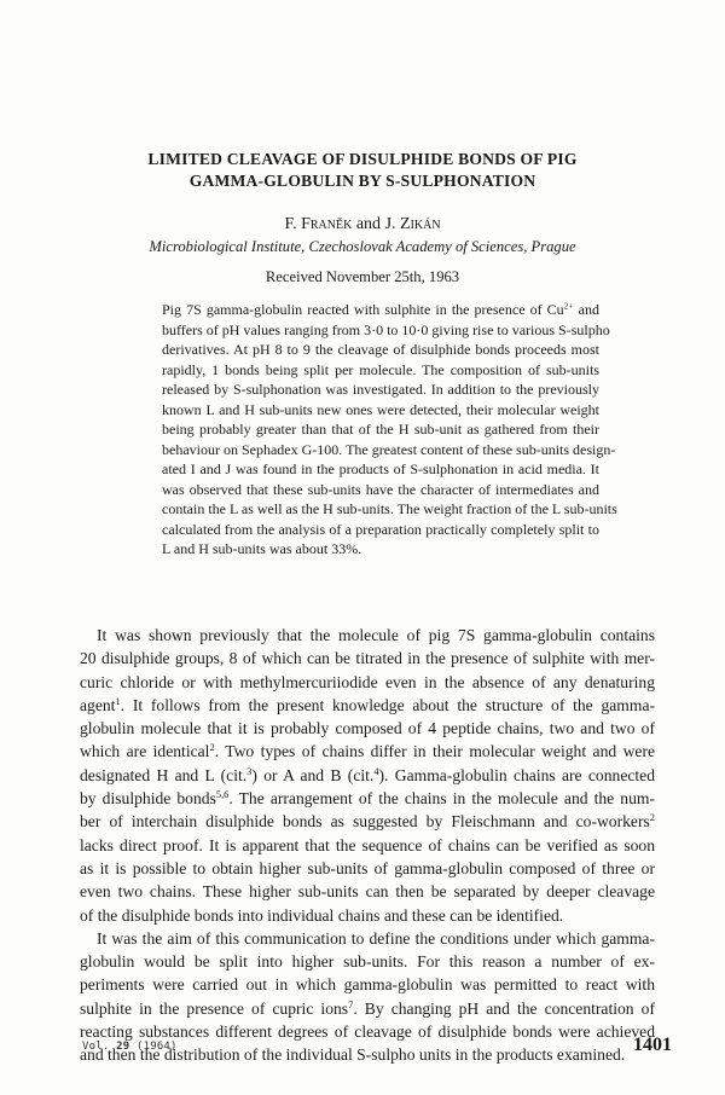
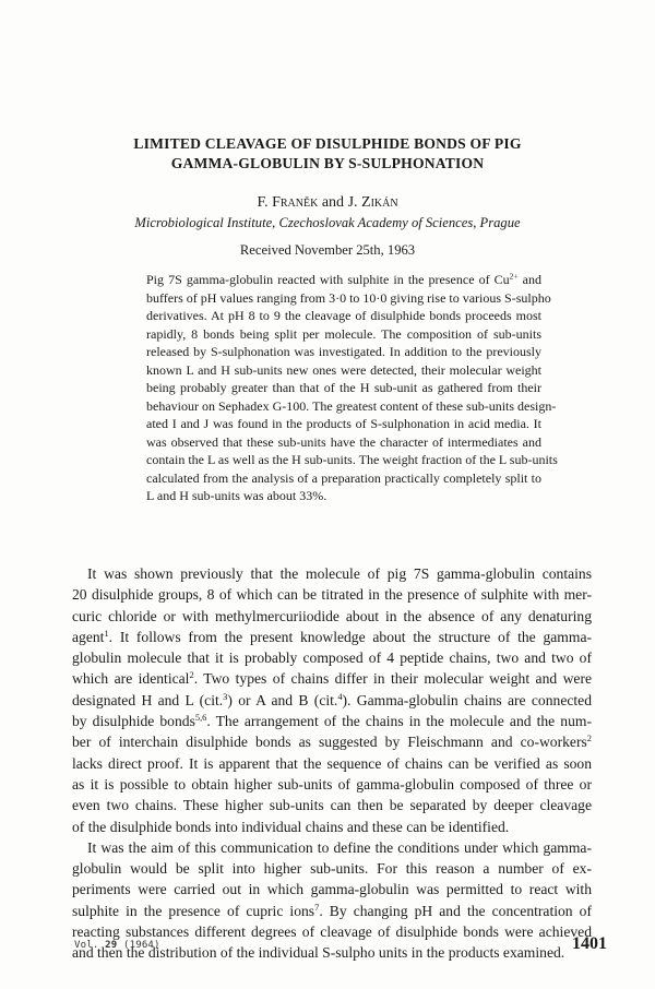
  LIMITED CLEAVAGE OF DISULPHIDE BONDS OF PIG
  GAMMA-GLOBULIN BY S-SULPHONATION
  F. Franěk and J. Zikán
  Microbiological Institute, Czechoslovak Academy of Sciences, Prague
  Received November 25th, 1963
  Pig 7S gamma-globulin reacted with sulphite in the presence of Cu2+ and
  buffers of pH values ranging from 3·0 to 10·0 giving rise to various S-sulpho
  derivatives. At pH 8 to 9 the cleavage of disulphide bonds proceeds most
- rapidly, 1 bonds being split per molecule. The composition of sub-units
+ rapidly, 8 bonds being split per molecule. The composition of sub-units
  released by S-sulphonation was investigated. In addition to the previously
  known L and H sub-units new ones were detected, their molecular weight
  being probably greater than that of the H sub-unit as gathered from their
  behaviour on Sephadex G-100. The greatest content of these sub-units design-
  ated I and J was found in the products of S-sulphonation in acid media. It
  was observed that these sub-units have the character of intermediates and
  contain the L as well as the H sub-units. The weight fraction of the L sub-units
  calculated from the analysis of a preparation practically completely split to
  L and H sub-units was about 33%.
  It was shown previously that the molecule of pig 7S gamma-globulin contains
  20 disulphide groups, 8 of which can be titrated in the presence of sulphite with mer-
- curic chloride or with methylmercuriiodide even in the absence of any denaturing
+ curic chloride or with methylmercuriiodide about in the absence of any denaturing
  agent1. It follows from the present knowledge about the structure of the gamma-
  globulin molecule that it is probably composed of 4 peptide chains, two and two of
  which are identical2. Two types of chains differ in their molecular weight and were
  designated H and L (cit.3) or A and B (cit.4). Gamma-globulin chains are connected
  by disulphide bonds5,6. The arrangement of the chains in the molecule and the num-
  ber of interchain disulphide bonds as suggested by Fleischmann and co-workers2
  lacks direct proof. It is apparent that the sequence of chains can be verified as soon
  as it is possible to obtain higher sub-units of gamma-globulin composed of three or
  even two chains. These higher sub-units can then be separated by deeper cleavage
  of the disulphide bonds into individual chains and these can be identified.
  It was the aim of this communication to define the conditions under which gamma-
  globulin would be split into higher sub-units. For this reason a number of ex-
  periments were carried out in which gamma-globulin was permitted to react with
  sulphite in the presence of cupric ions7. By changing pH and the concentration of
  reacting substances different degrees of cleavage of disulphide bonds were achieved
  and then the distribution of the individual S-sulpho units in the products examined.
  Vol. 29 (1964)
  1401
